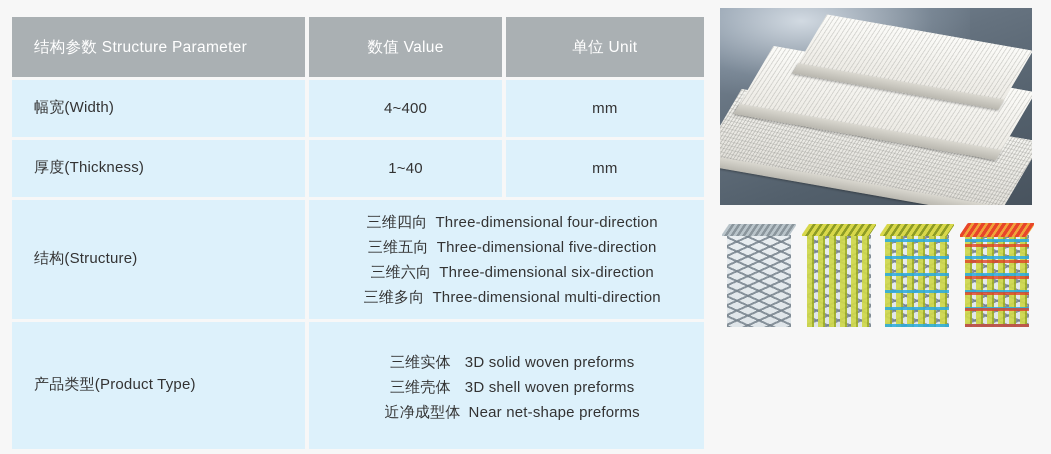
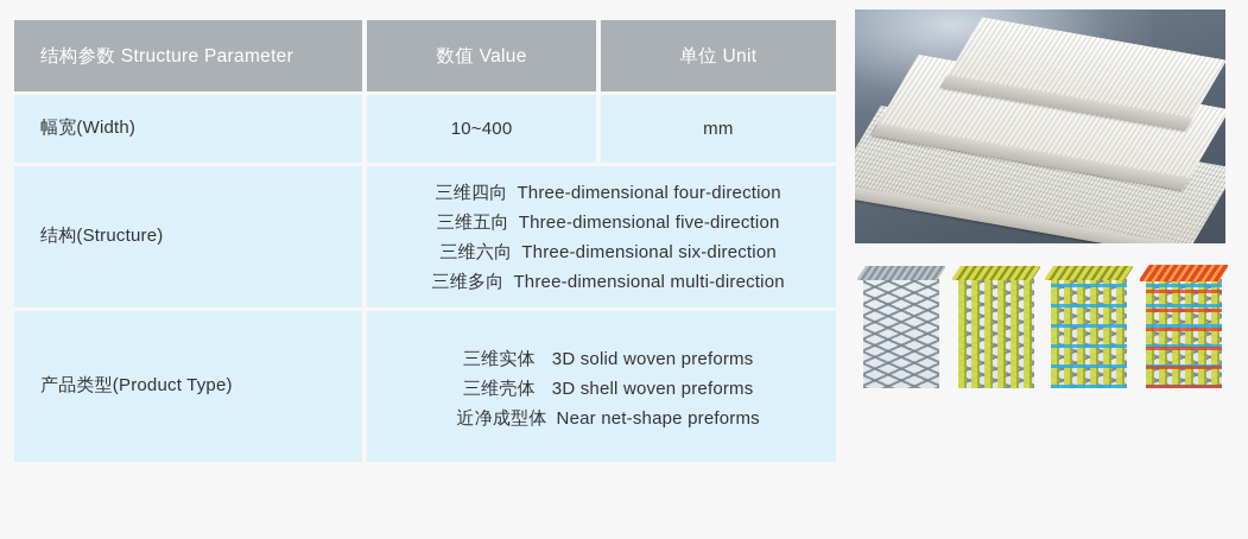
  结构参数 Structure Parameter	数值 Value	单位 Unit
- 幅宽(Width)	4~400	mm
+ 幅宽(Width)	10~400	mm
- 厚度(Thickness)	1~40	mm
  结构(Structure)	三维四向 Three-dimensional four-direction 三维五向 Three-dimensional five-direction 三维六向 Three-dimensional six-direction 三维多向 Three-dimensional multi-direction
  产品类型(Product Type)	三维实体 3D solid woven preforms 三维壳体 3D shell woven preforms 近净成型体 Near net-shape preforms
